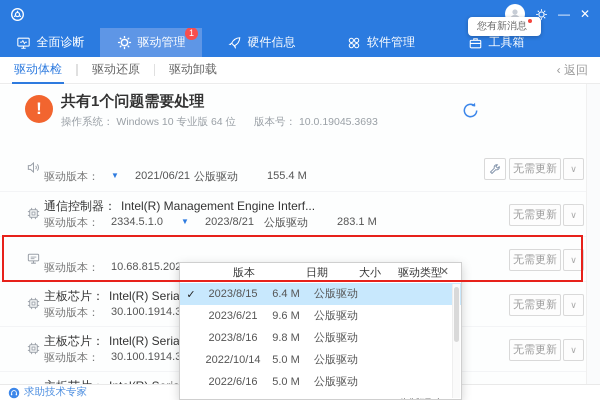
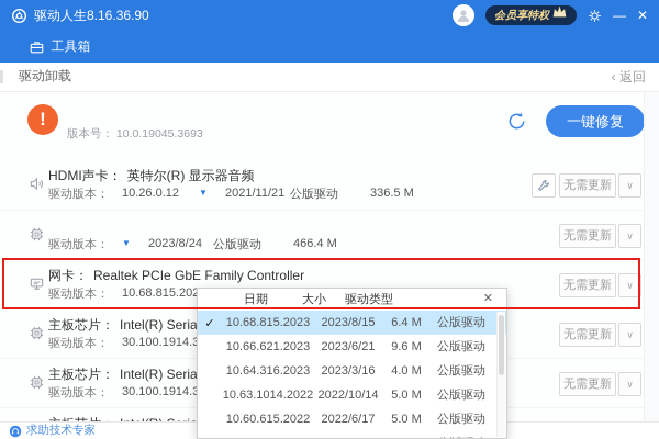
+ 驱动人生8.16.36.90
+ 会员享特权
  —
  ✕
- 您有新消息
- 全面诊断
- 驱动管理
- 1
- 硬件信息
- 软件管理
  工具箱
- 驱动体检
- 驱动还原
  驱动卸载
  ‹ 返回
  !
- 共有1个问题需要处理
- 操作系统： Windows 10 专业版 64 位
  版本号： 10.0.19045.3693
+ 一键修复
+ HDMI声卡： 英特尔(R) 显示器音频
  驱动版本：
+ 10.26.0.12
  ▼
- 2021/06/21
+ 2021/11/21
  公版驱动
- 155.4 M
+ 336.5 M
  无需更新
  ∨
- 通信控制器： Intel(R) Management Engine Interf...
  驱动版本：
- 2334.5.1.0
  ▼
- 2023/8/21
+ 2023/8/24
  公版驱动
- 283.1 M
+ 466.4 M
  无需更新
  ∨
+ 网卡： Realtek PCIe GbE Family Controller
  驱动版本：
  10.68.815.20
  无需更新
  ∨
  主板芯片： Intel(R) Seria
  驱动版本：
  30.100.1914.
  无需更新
  ∨
  主板芯片： Intel(R) Seria
  驱动版本：
  30.100.1914.
  无需更新
  ∨
  求助技术专家
  ✕
- 版本
  日期
  大小
  驱动类型
  ✓
+ 10.68.815.2023
  2023/8/15
  6.4 M
  公版驱动
+ 10.66.621.2023
  2023/6/21
  9.6 M
  公版驱动
+ 10.64.316.2023
- 2023/8/16
+ 2023/3/16
- 9.8 M
+ 4.0 M
  公版驱动
+ 10.63.1014.2022
  2022/10/14
  5.0 M
  公版驱动
+ 10.60.615.2022
- 2022/6/16
+ 2022/6/17
  5.0 M
  公版驱动
